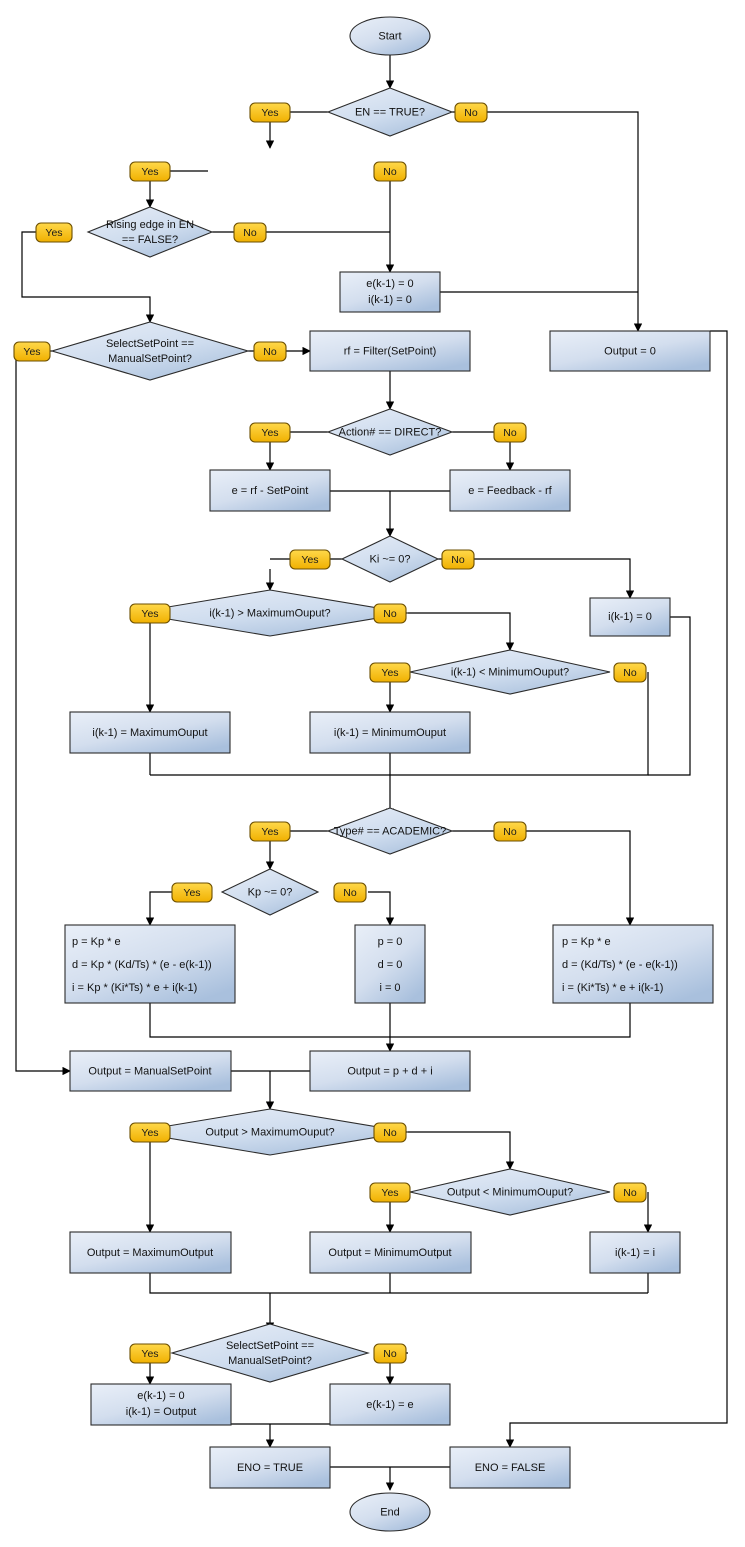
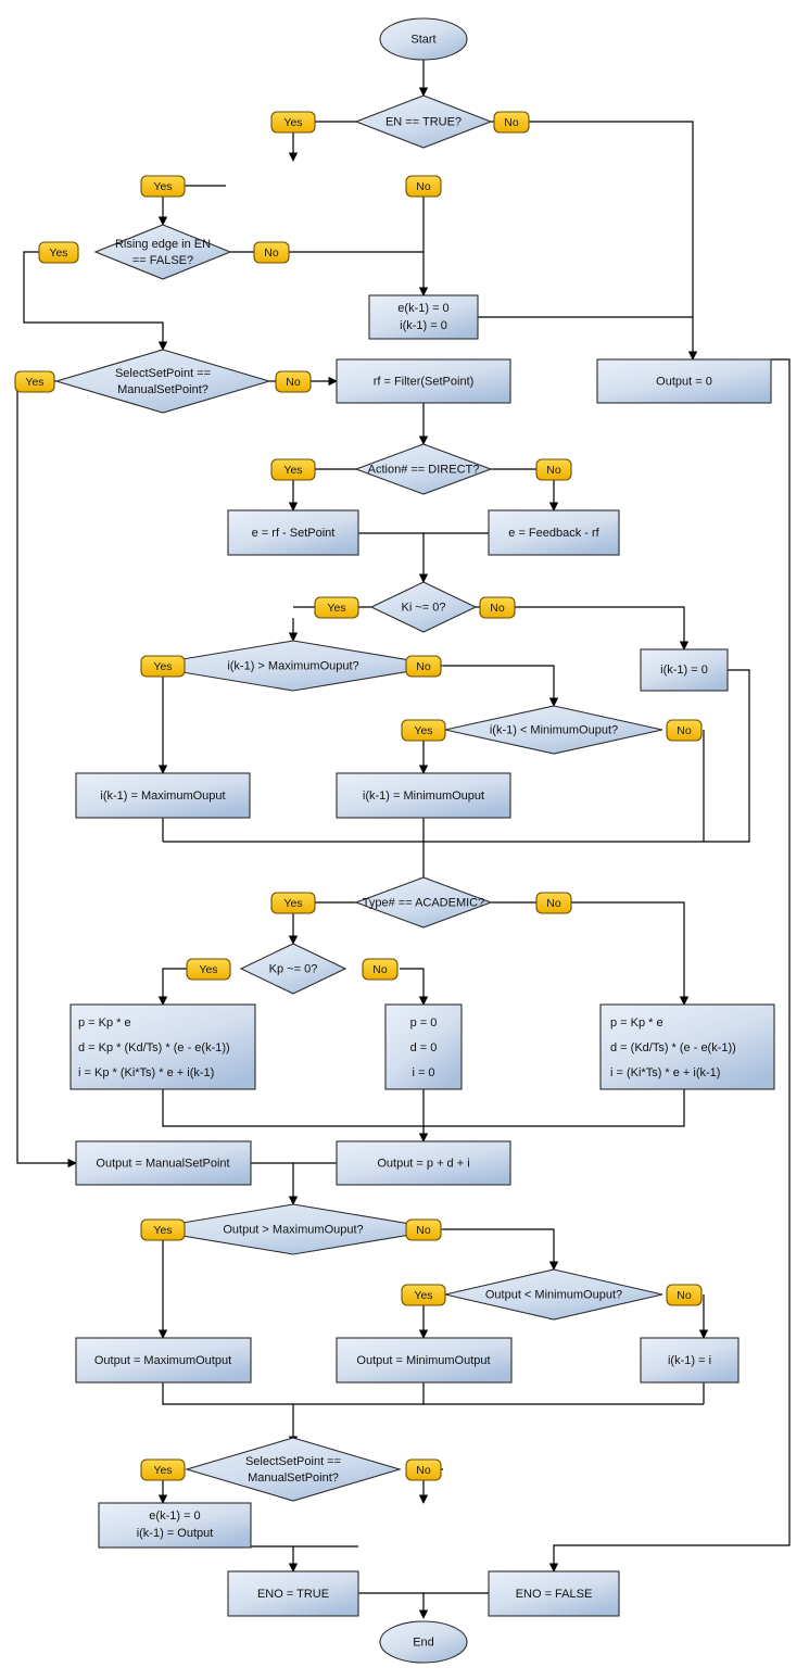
  Start
  EN == TRUE?
  Yes
  No
  Yes
  No
  Rising edge in EN
  == FALSE?
  Yes
  No
  e(k-1) = 0
  i(k-1) = 0
  Output = 0
  SelectSetPoint ==
  ManualSetPoint?
  Yes
  No
  rf = Filter(SetPoint)
  Action# == DIRECT?
  Yes
  No
  e = rf - SetPoint
  e = Feedback - rf
  Ki ~= 0?
  Yes
  No
  i(k-1) > MaximumOuput?
  Yes
  No
  i(k-1) = 0
  i(k-1) < MinimumOuput?
  Yes
  No
  i(k-1) = MaximumOuput
  i(k-1) = MinimumOuput
  Type# == ACADEMIC?
  Yes
  No
  Kp ~= 0?
  Yes
  No
  p = Kp * e
  d = Kp * (Kd/Ts) * (e - e(k-1))
  i = Kp * (Ki*Ts) * e + i(k-1)
  p = 0
  d = 0
  i = 0
  p = Kp * e
  d = (Kd/Ts) * (e - e(k-1))
  i = (Ki*Ts) * e + i(k-1)
  Output = ManualSetPoint
  Output = p + d + i
  Output > MaximumOuput?
  Yes
  No
  Output < MinimumOuput?
  Yes
  No
  Output = MaximumOutput
  Output = MinimumOutput
  i(k-1) = i
  SelectSetPoint ==
  ManualSetPoint?
  Yes
  No
  e(k-1) = 0
  i(k-1) = Output
- e(k-1) = e
  ENO = TRUE
  ENO = FALSE
  End
